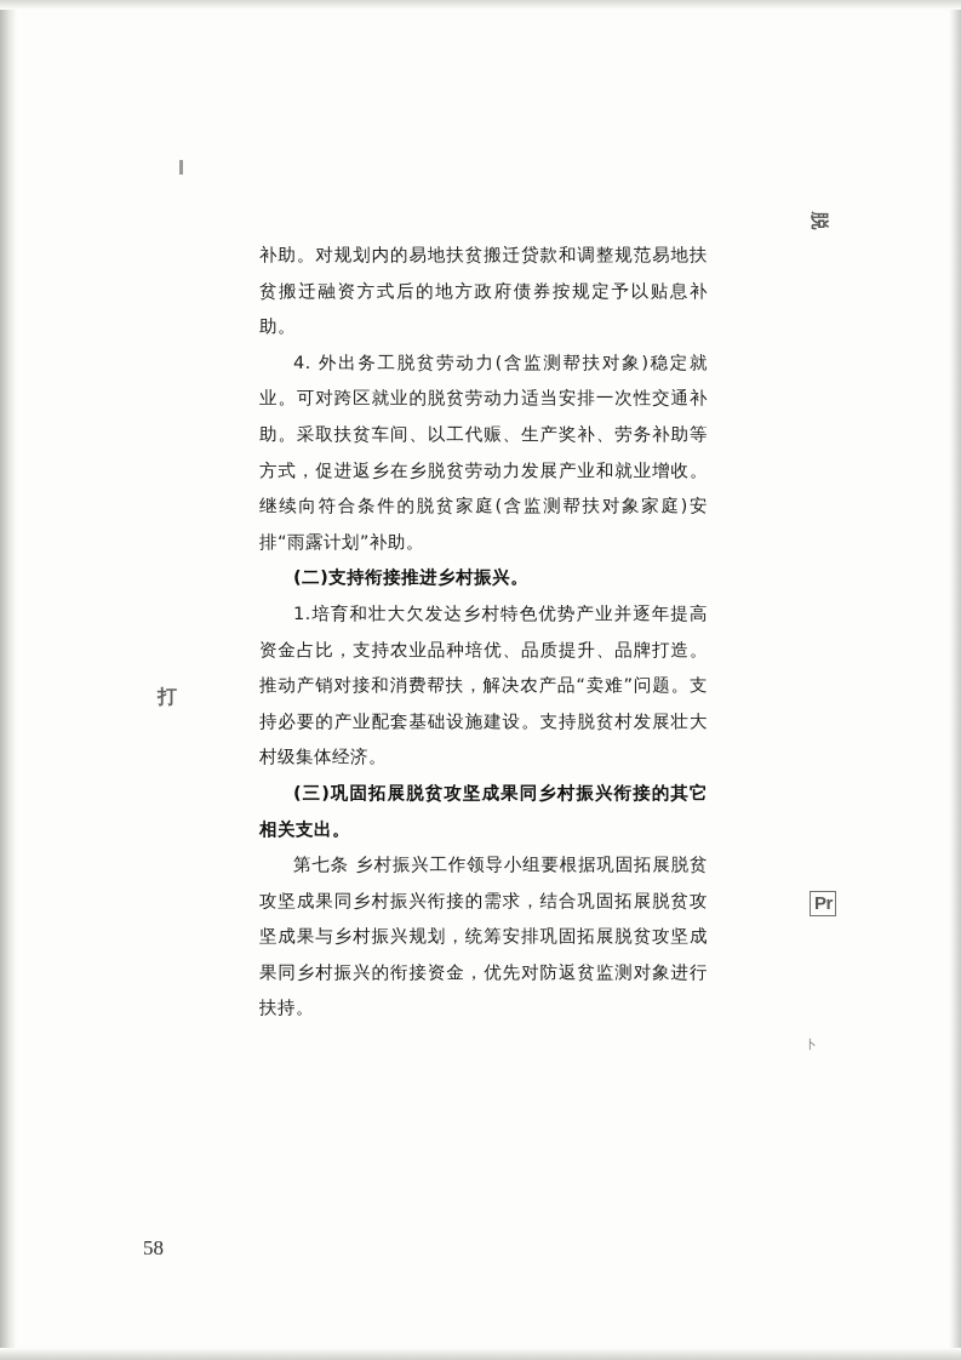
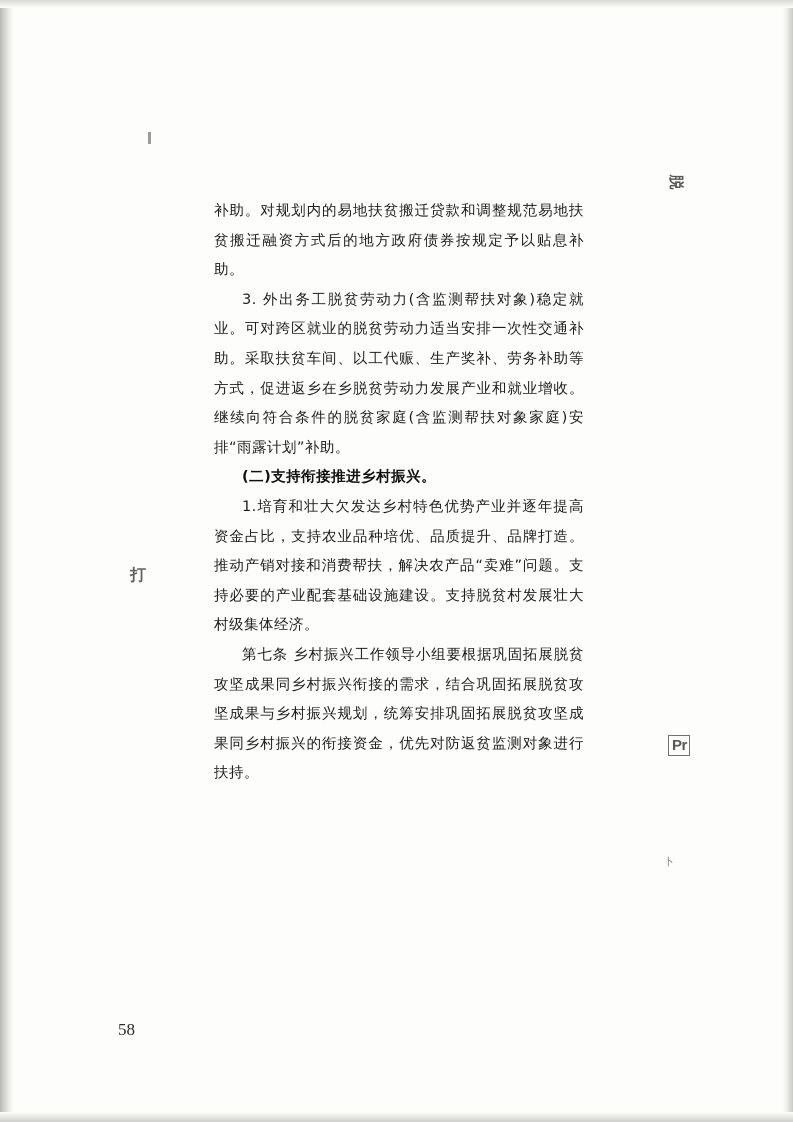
  打
  Pr
  卜
  补助。对规划内的易地扶贫搬迁贷款和调整规范易地扶贫搬迁融资方式后的地方政府债券按规定予以贴息补助。
- 4. 外出务工脱贫劳动力(含监测帮扶对象)稳定就业。可对跨区就业的脱贫劳动力适当安排一次性交通补助。采取扶贫车间、以工代赈、生产奖补、劳务补助等方式，促进返乡在乡脱贫劳动力发展产业和就业增收。继续向符合条件的脱贫家庭(含监测帮扶对象家庭)安排“雨露计划”补助。
+ 3. 外出务工脱贫劳动力(含监测帮扶对象)稳定就业。可对跨区就业的脱贫劳动力适当安排一次性交通补助。采取扶贫车间、以工代赈、生产奖补、劳务补助等方式，促进返乡在乡脱贫劳动力发展产业和就业增收。继续向符合条件的脱贫家庭(含监测帮扶对象家庭)安排“雨露计划”补助。
  (二)支持衔接推进乡村振兴。
  1.培育和壮大欠发达乡村特色优势产业并逐年提高资金占比，支持农业品种培优、品质提升、品牌打造。推动产销对接和消费帮扶，解决农产品“卖难”问题。支持必要的产业配套基础设施建设。支持脱贫村发展壮大村级集体经济。
- (三)巩固拓展脱贫攻坚成果同乡村振兴衔接的其它相关支出。
  第七条 乡村振兴工作领导小组要根据巩固拓展脱贫攻坚成果同乡村振兴衔接的需求，结合巩固拓展脱贫攻坚成果与乡村振兴规划，统筹安排巩固拓展脱贫攻坚成果同乡村振兴的衔接资金，优先对防返贫监测对象进行扶持。
  58
